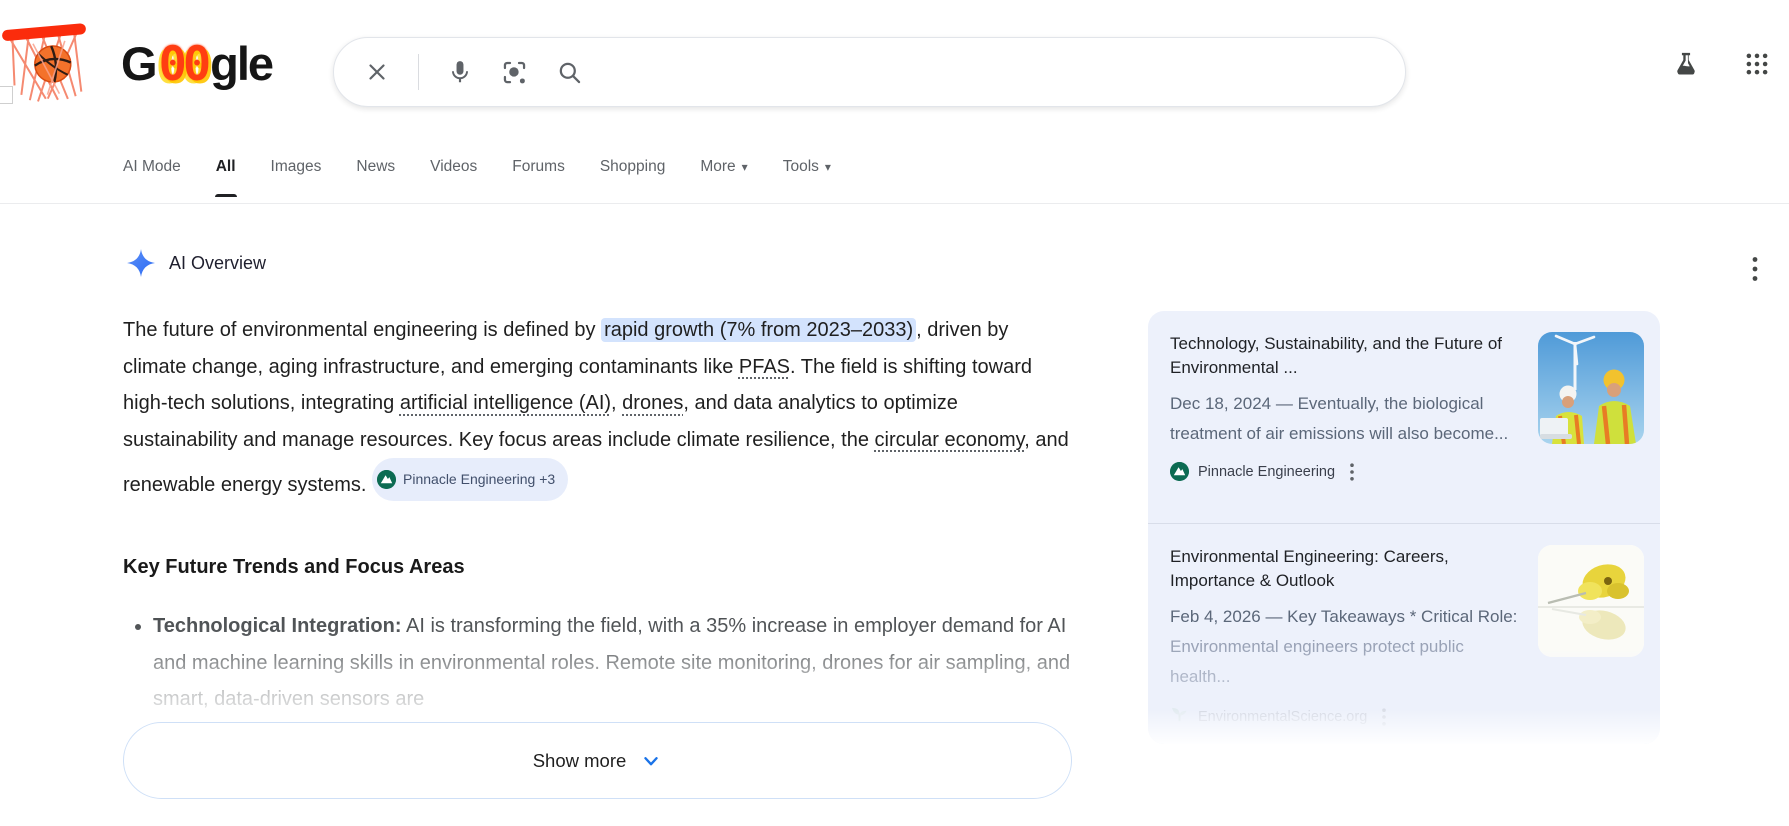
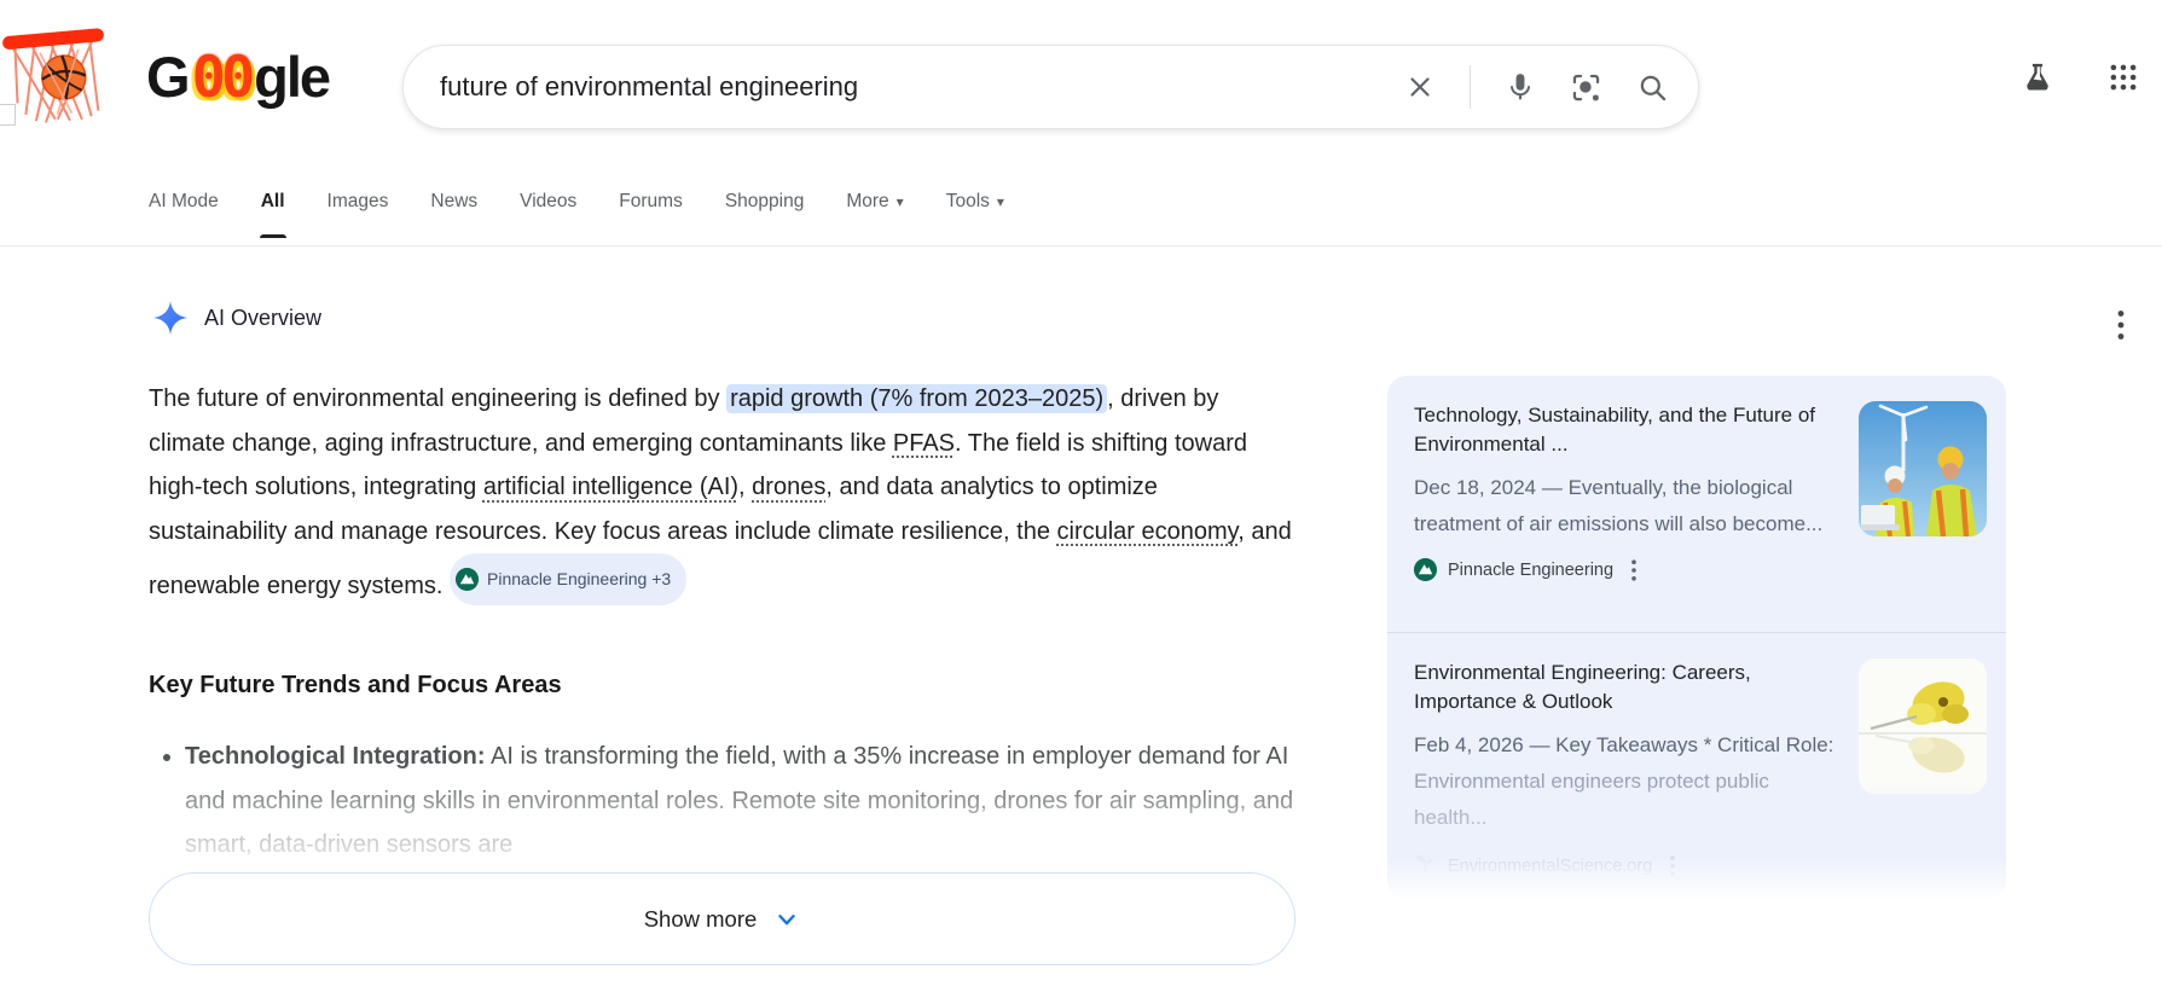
  G00gle
+ future of environmental engineering
  AI Mode
  All
  Images
  News
  Videos
  Forums
  Shopping
  More
  ▾
  Tools
  ▾
  AI Overview
- The future of environmental engineering is defined by rapid growth (7% from 2023–2033) , driven by climate change, aging infrastructure, and emerging contaminants like PFAS. The field is shifting toward high-tech solutions, integrating artificial intelligence (AI), drones, and data analytics to optimize sustainability and manage resources. Key focus areas include climate resilience, the circular economy, and renewable energy systems.
+ The future of environmental engineering is defined by rapid growth (7% from 2023–2025) , driven by climate change, aging infrastructure, and emerging contaminants like PFAS. The field is shifting toward high-tech solutions, integrating artificial intelligence (AI), drones, and data analytics to optimize sustainability and manage resources. Key focus areas include climate resilience, the circular economy, and renewable energy systems.
  Pinnacle Engineering +3
  Key Future Trends and Focus Areas
  Technological Integration: AI is transforming the field, with a 35% increase in employer demand for AI and machine learning skills in environmental roles. Remote site monitoring, drones for air sampling, and smart, data-driven sensors are
  Show more
  Technology, Sustainability, and the Future of Environmental ...
  Dec 18, 2024 — Eventually, the biological treatment of air emissions will also become...
  Pinnacle Engineering
  Environmental Engineering: Careers, Importance & Outlook
  Feb 4, 2026 — Key Takeaways * Critical Role:
  Environmental engineers protect public health...
